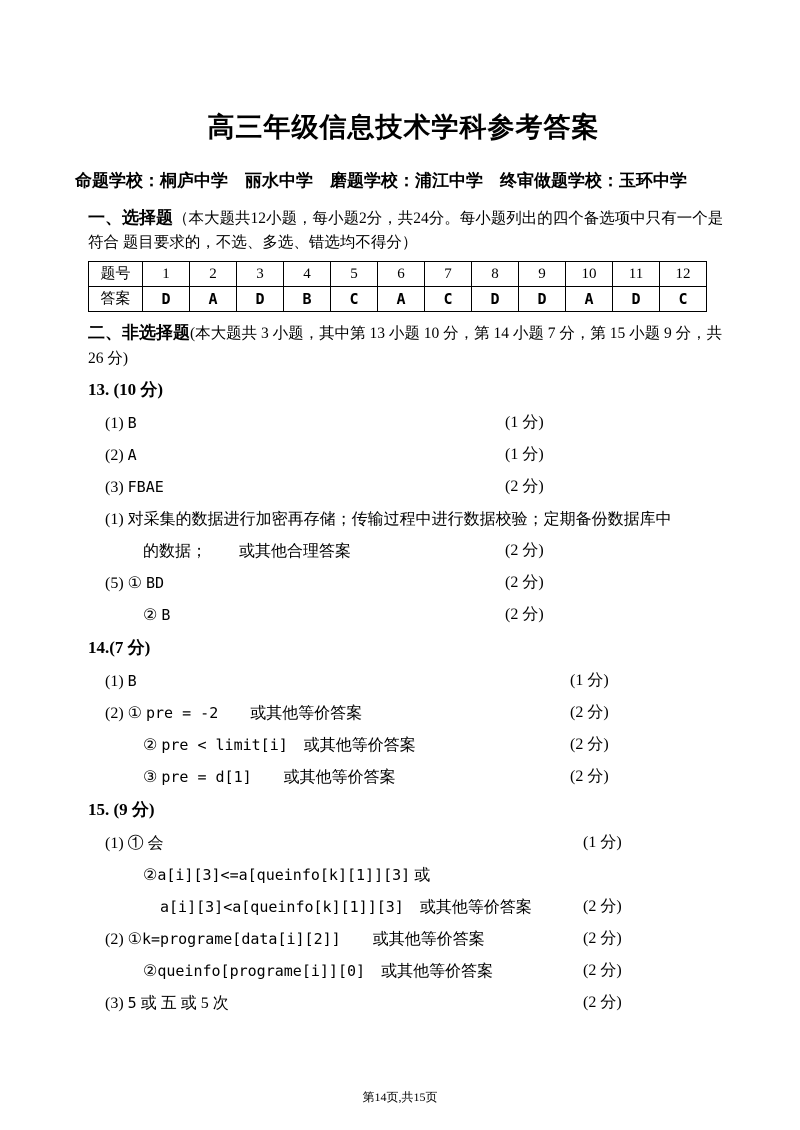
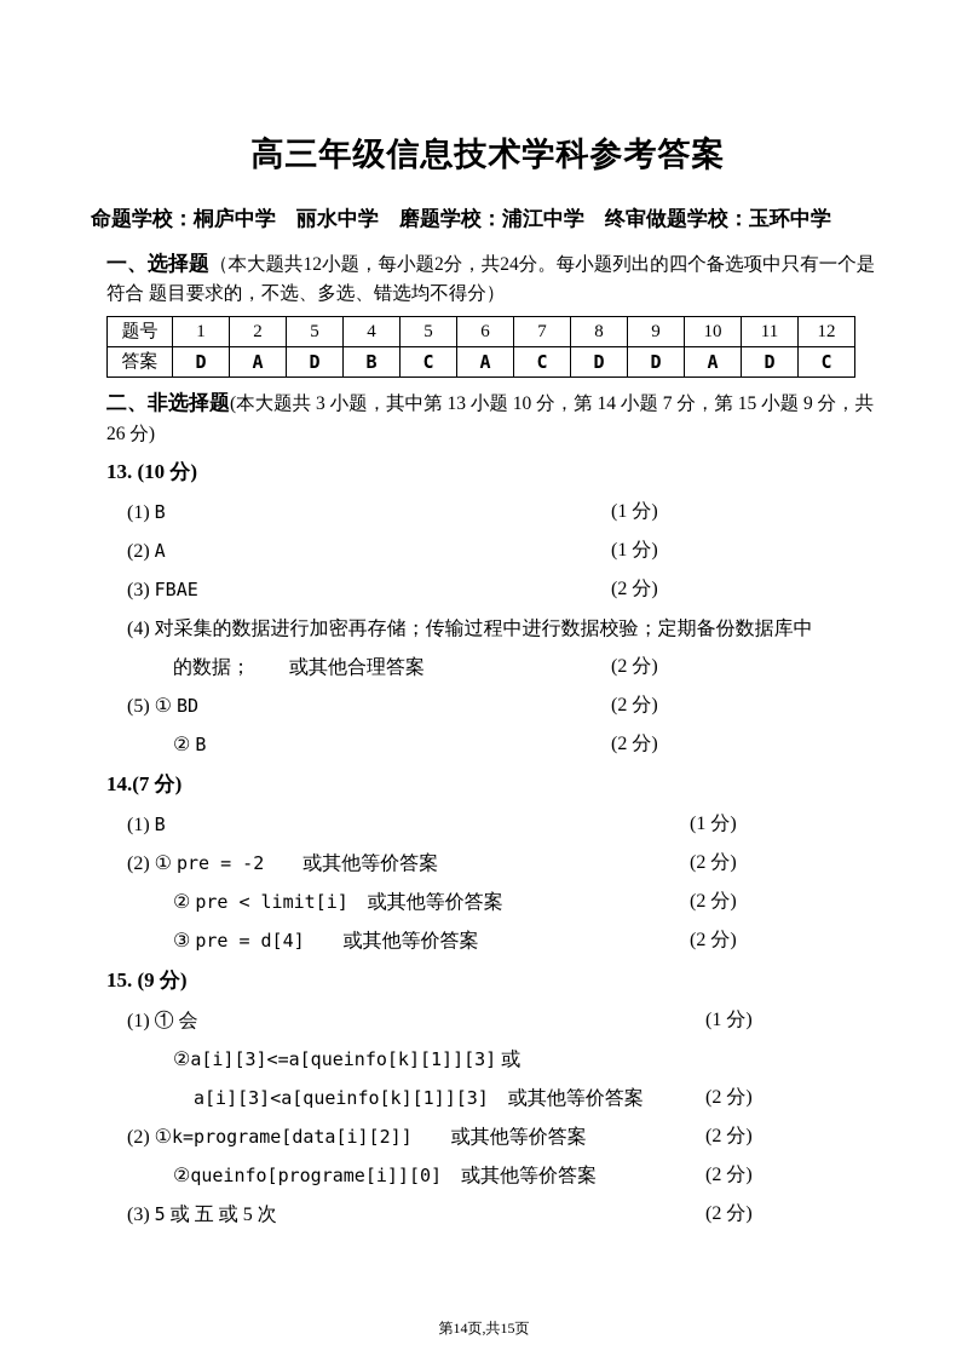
  高三年级信息技术学科参考答案
  命题学校：桐庐中学 丽水中学 磨题学校：浦江中学 终审做题学校：玉环中学
  一、选择题（本大题共12小题，每小题2分，共24分。每小题列出的四个备选项中只有一个是符合 题目要求的，不选、多选、错选均不得分）
- 题号	1	2	3	4	5	6	7	8	9	10	11	12
+ 题号	1	2	5	4	5	6	7	8	9	10	11	12
  答案	D	A	D	B	C	A	C	D	D	A	D	C
  二、非选择题(本大题共 3 小题，其中第 13 小题 10 分，第 14 小题 7 分，第 15 小题 9 分，共 26 分)
  13. (10 分)
  (1) B
  (1 分)
  (2) A
  (1 分)
  (3) FBAE
  (2 分)
- (1) 对采集的数据进行加密再存储；传输过程中进行数据校验；定期备份数据库中
+ (4) 对采集的数据进行加密再存储；传输过程中进行数据校验；定期备份数据库中
  的数据； 或其他合理答案
  (2 分)
  (5) ① BD
  (2 分)
  ② B
  (2 分)
  14.(7 分)
  (1) B
  (1 分)
  (2) ① pre = -2 或其他等价答案
  (2 分)
  ② pre < limit[i] 或其他等价答案
  (2 分)
- ③ pre = d[1] 或其他等价答案
+ ③ pre = d[4] 或其他等价答案
  (2 分)
  15. (9 分)
  (1) ① 会
  (1 分)
  ②a[i][3]<=a[queinfo[k][1]][3] 或
  a[i][3]<a[queinfo[k][1]][3] 或其他等价答案
  (2 分)
  (2) ①k=programe[data[i][2]] 或其他等价答案
  (2 分)
  ②queinfo[programe[i]][0] 或其他等价答案
  (2 分)
  (3) 5 或 五 或 5 次
  (2 分)
  第14页,共15页
